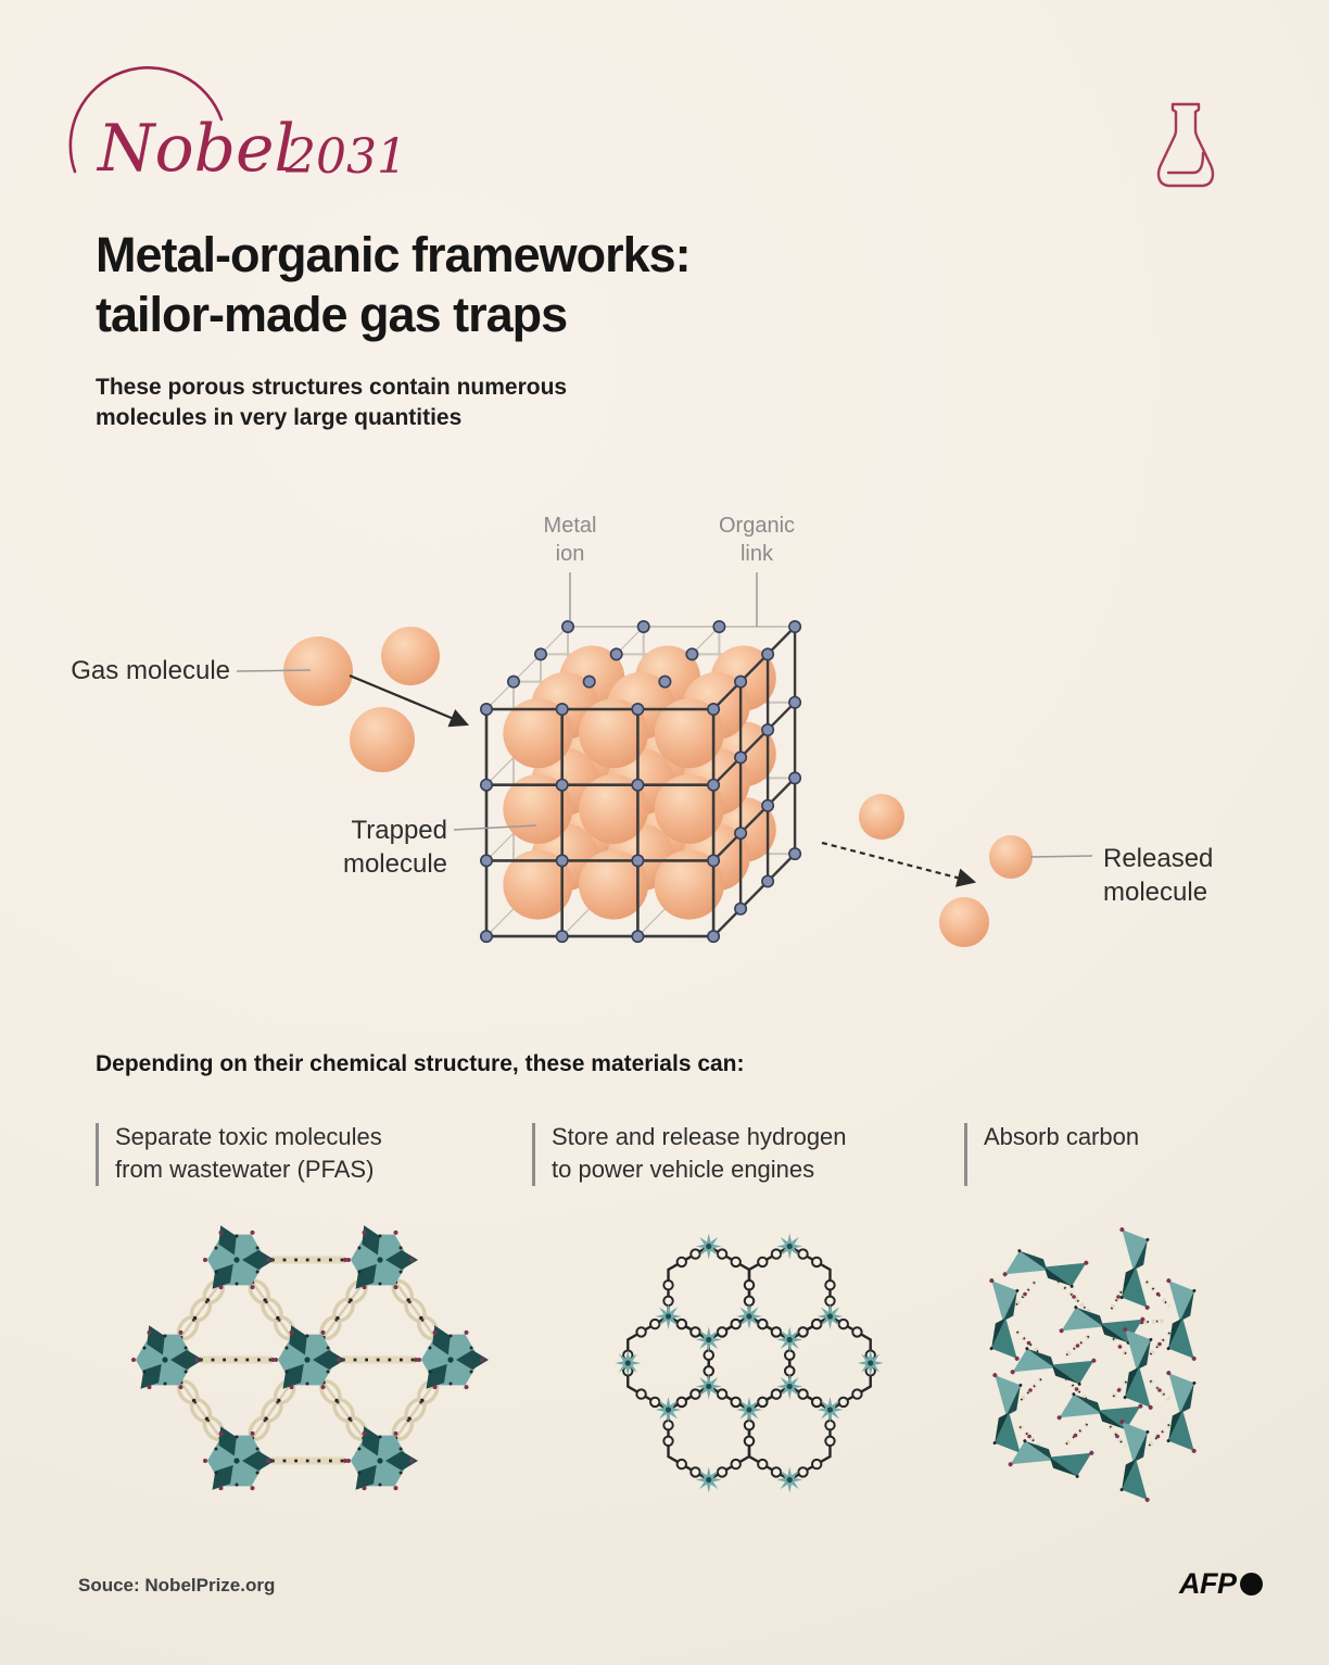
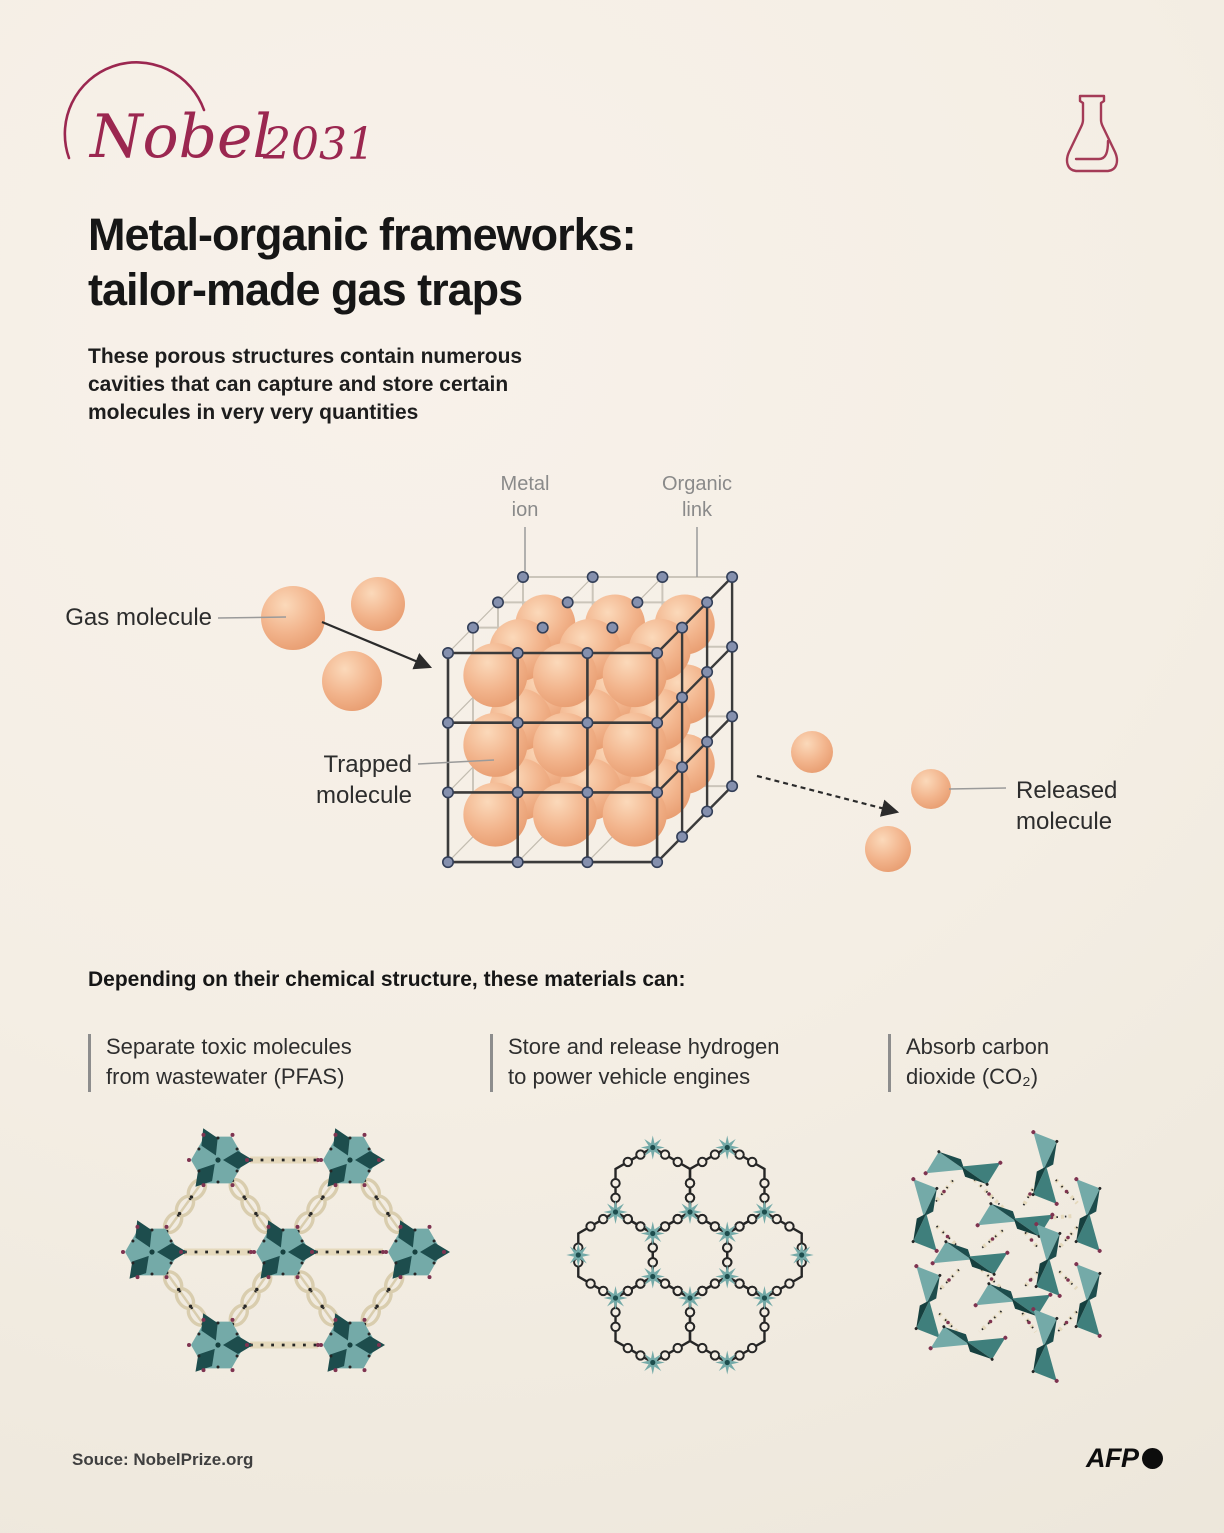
  Nobel
  2031
  Metal-organic frameworks:
  tailor-made gas traps
  These porous structures contain numerous
+ cavities that can capture and store certain
- molecules in very large quantities
+ molecules in very very quantities
  Metal
  ion
  Organic
  link
  Gas molecule
  Trapped
  molecule
  Released
  molecule
  Depending on their chemical structure, these materials can:
  Separate toxic molecules
  from wastewater (PFAS)
  Store and release hydrogen
  to power vehicle engines
  Absorb carbon
+ dioxide (CO₂)
  Souce: NobelPrize.org
  AFP
